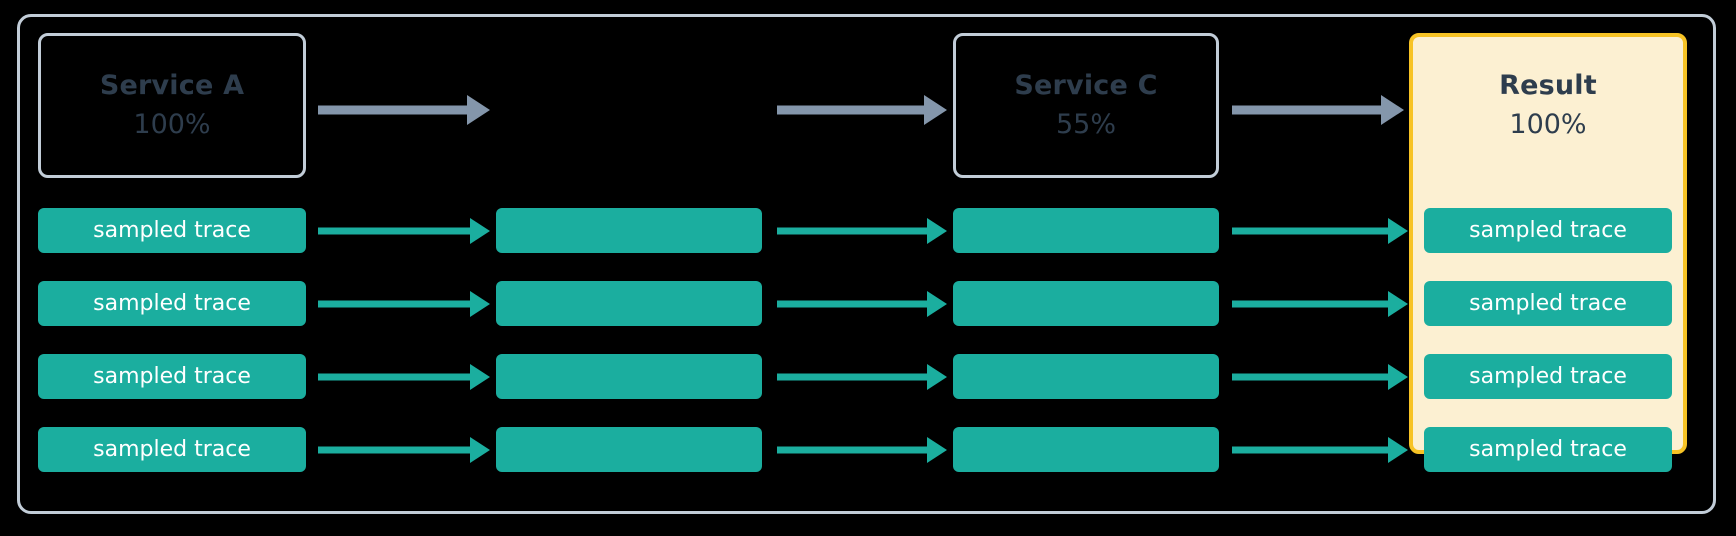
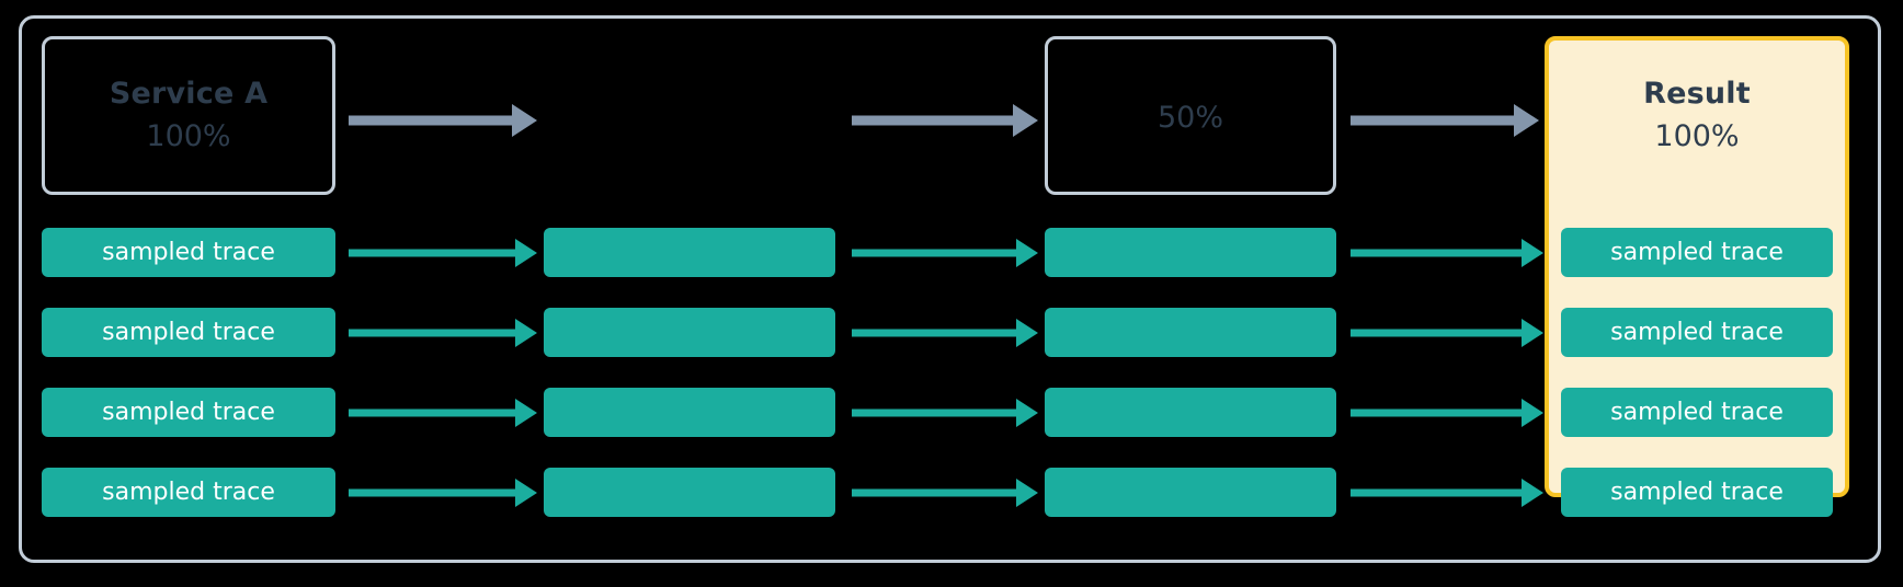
  Service A
  100%
- Service C
- 55%
+ 50%
  Result
  100%
  sampled trace
  sampled trace
  sampled trace
  sampled trace
  sampled trace
  sampled trace
  sampled trace
  sampled trace
